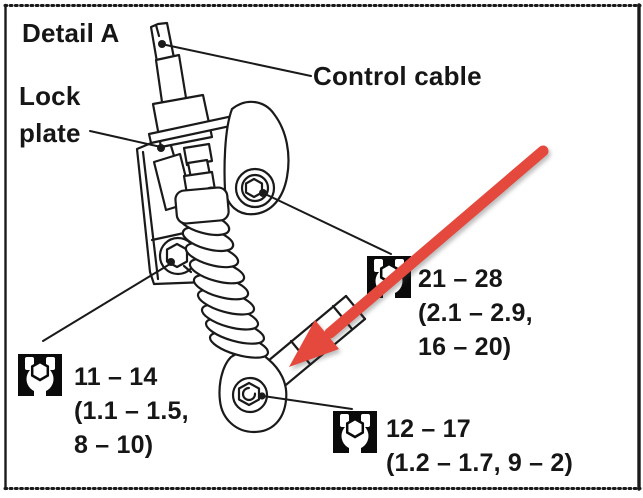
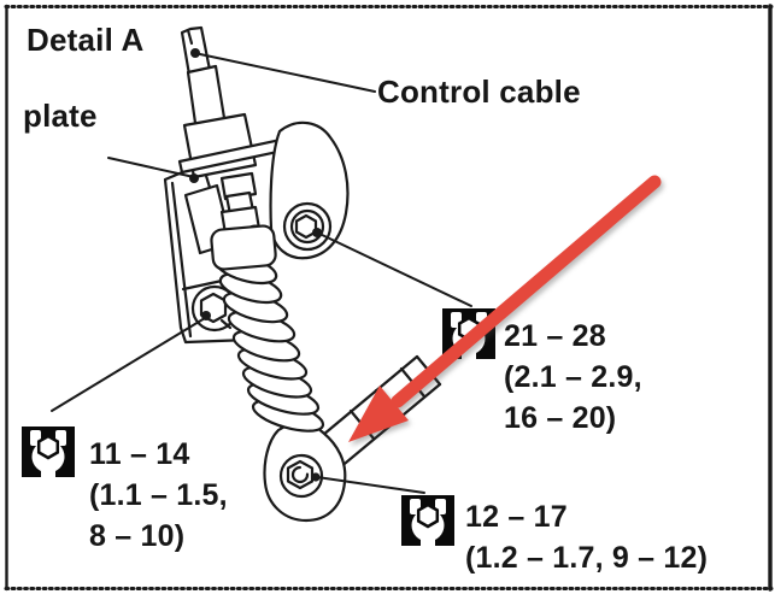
  Detail A
  Control cable
- Lock
  plate
  21 – 28
  (2.1 – 2.9,
  16 – 20)
  11 – 14
  (1.1 – 1.5,
  8 – 10)
  12 – 17
- (1.2 – 1.7, 9 – 2)
+ (1.2 – 1.7, 9 – 12)
